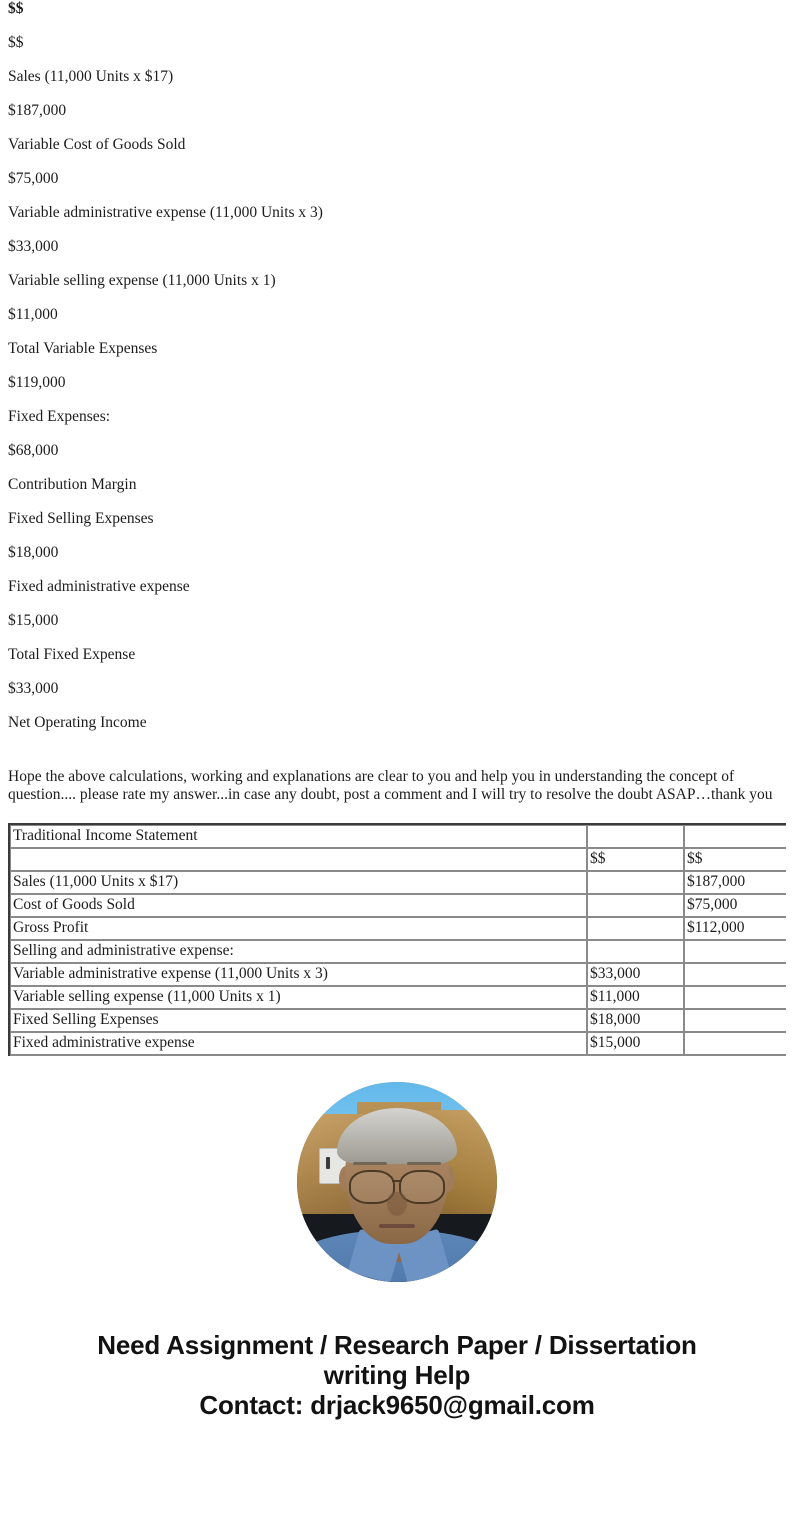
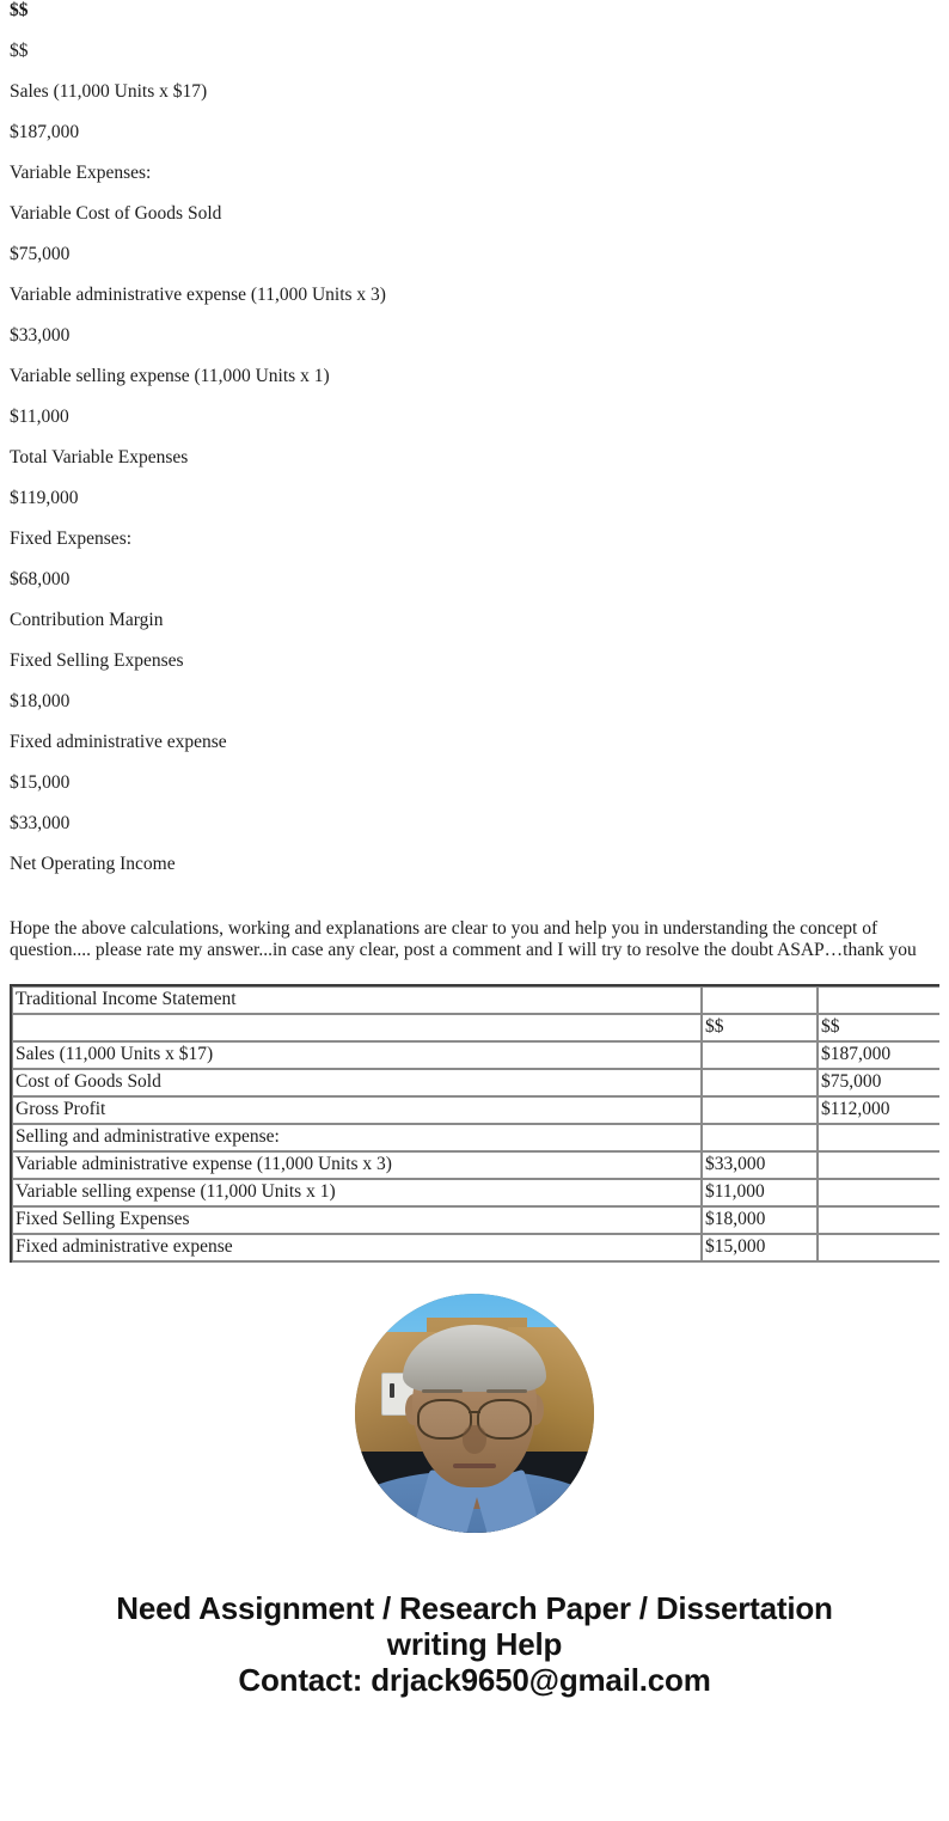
  $$
  $$
  Sales (11,000 Units x $17)
  $187,000
+ Variable Expenses:
  Variable Cost of Goods Sold
  $75,000
  Variable administrative expense (11,000 Units x 3)
  $33,000
  Variable selling expense (11,000 Units x 1)
  $11,000
  Total Variable Expenses
  $119,000
  Fixed Expenses:
  $68,000
  Contribution Margin
  Fixed Selling Expenses
  $18,000
  Fixed administrative expense
  $15,000
- Total Fixed Expense
  $33,000
  Net Operating Income
- Hope the above calculations, working and explanations are clear to you and help you in understanding the concept of question.... please rate my answer...in case any doubt, post a comment and I will try to resolve the doubt ASAP…thank you
+ Hope the above calculations, working and explanations are clear to you and help you in understanding the concept of question.... please rate my answer...in case any clear, post a comment and I will try to resolve the doubt ASAP…thank you
  Traditional Income Statement
  	$$	$$
  Sales (11,000 Units x $17)		$187,000
  Cost of Goods Sold		$75,000
  Gross Profit		$112,000
  Selling and administrative expense:
  Variable administrative expense (11,000 Units x 3)	$33,000
  Variable selling expense (11,000 Units x 1)	$11,000
  Fixed Selling Expenses	$18,000
  Fixed administrative expense	$15,000
  Need Assignment / Research Paper / Dissertation
  writing Help
  Contact: drjack9650@gmail.com
